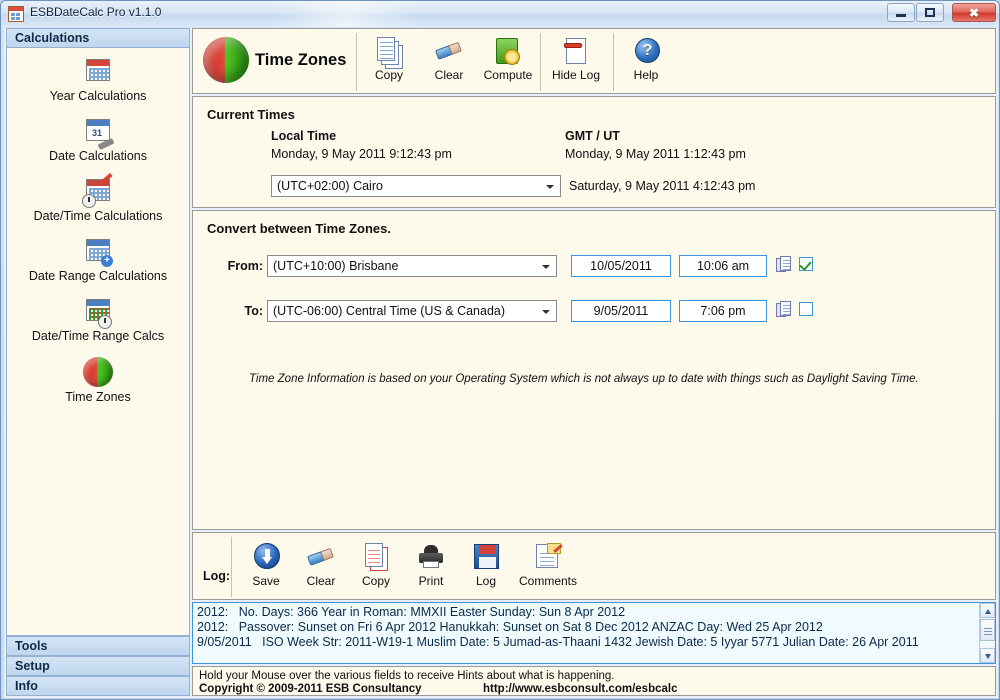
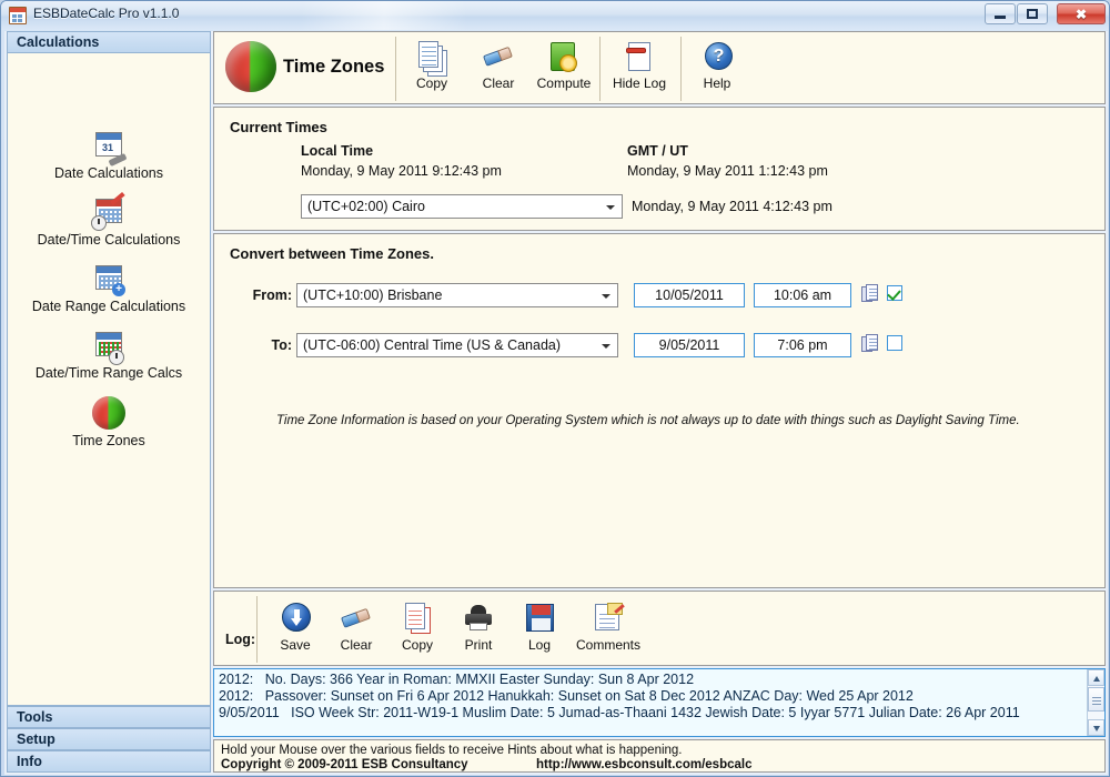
  ESBDateCalc Pro v1.1.0
  ✖
  Calculations
- Year Calculations
  31
  Date Calculations
  Date/Time Calculations
  +
  Date Range Calculations
  Date/Time Range Calcs
  Time Zones
  Tools
  Setup
  Info
  Time Zones
  Copy
  Clear
  Compute
  Hide Log
  ?
  Help
  Current Times
  Local Time
  Monday, 9 May 2011 9:12:43 pm
  GMT / UT
  Monday, 9 May 2011 1:12:43 pm
  (UTC+02:00) Cairo
- Saturday, 9 May 2011 4:12:43 pm
+ Monday, 9 May 2011 4:12:43 pm
  Convert between Time Zones.
  From:
  (UTC+10:00) Brisbane
  10/05/2011
  10:06 am
  To:
  (UTC-06:00) Central Time (US & Canada)
  9/05/2011
  7:06 pm
  Time Zone Information is based on your Operating System which is not always up to date with things such as Daylight Saving Time.
  Log:
  Save
  Clear
  Copy
  Print
  Log
  Comments
  2012: No. Days: 366 Year in Roman: MMXII Easter Sunday: Sun 8 Apr 2012
  2012: Passover: Sunset on Fri 6 Apr 2012 Hanukkah: Sunset on Sat 8 Dec 2012 ANZAC Day: Wed 25 Apr 2012
  9/05/2011 ISO Week Str: 2011-W19-1 Muslim Date: 5 Jumad-as-Thaani 1432 Jewish Date: 5 Iyyar 5771 Julian Date: 26 Apr 2011
  Hold your Mouse over the various fields to receive Hints about what is happening.
  Copyright © 2009-2011 ESB Consultancy
  http://www.esbconsult.com/esbcalc
